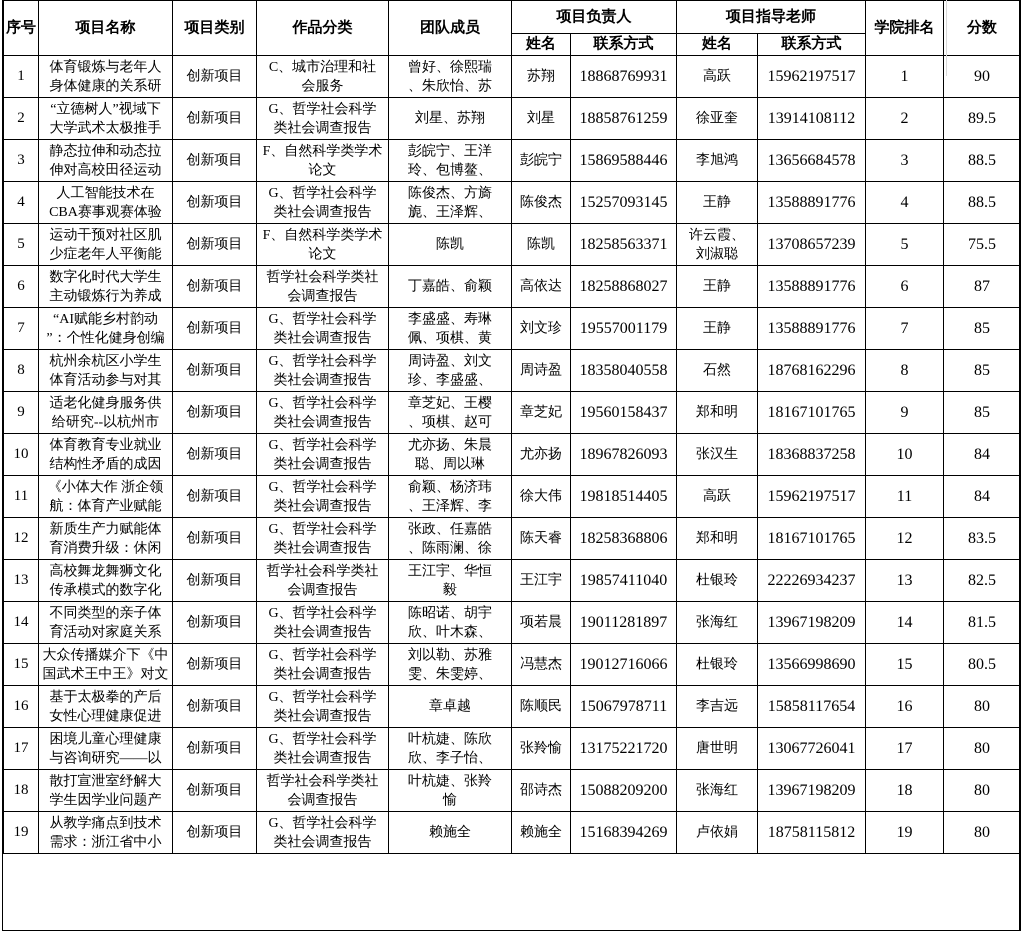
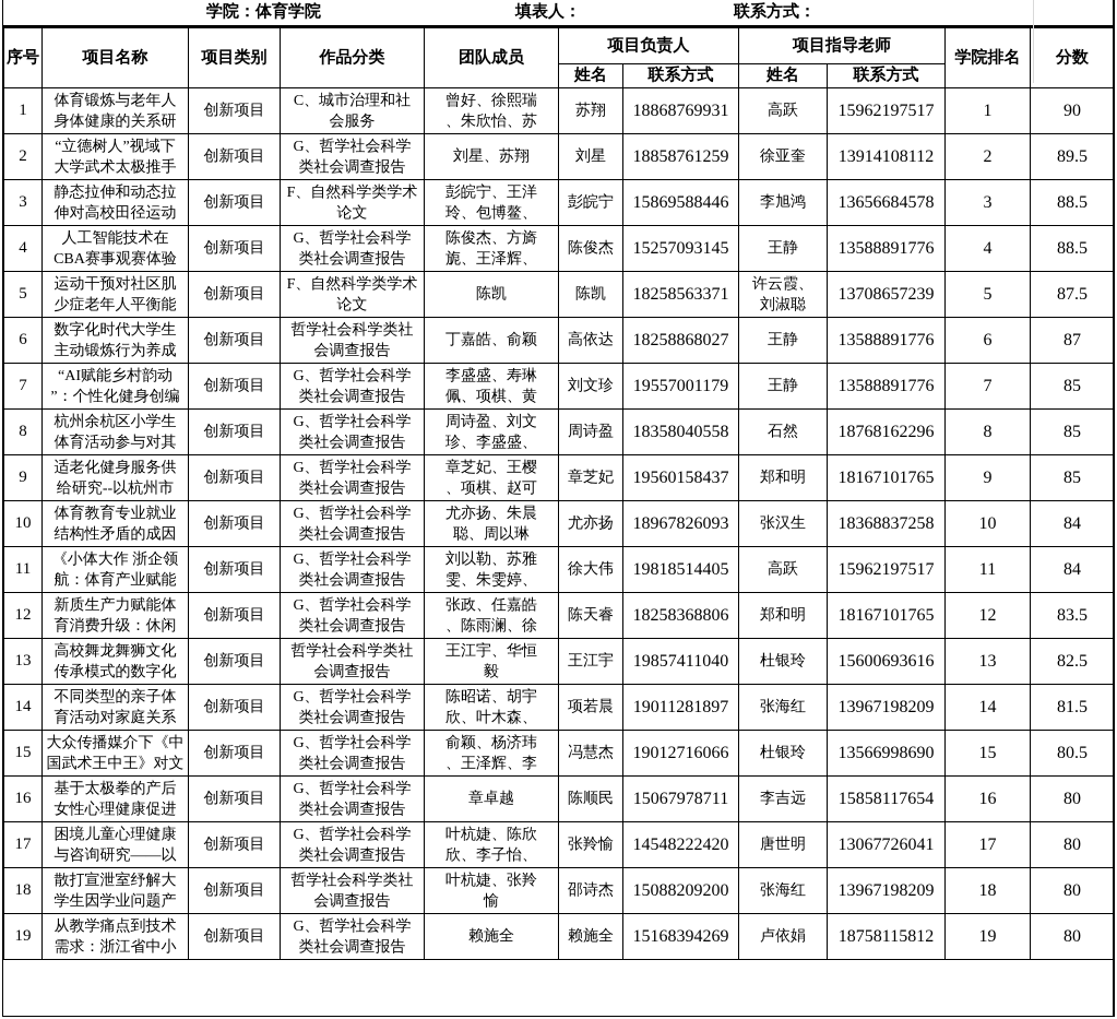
+ 学院：体育学院
+ 填表人：
+ 联系方式：
  序号	项目名称	项目类别	作品分类	团队成员	项目负责人	项目指导老师	学院排名	分数
  姓名	联系方式	姓名	联系方式
  1	体育锻炼与老年人 身体健康的关系研	创新项目	C、城市治理和社 会服务	曾好、徐熙瑞 、朱欣怡、苏	苏翔	18868769931	高跃	15962197517	1	90
  2	“立德树人”视域下 大学武术太极推手	创新项目	G、哲学社会科学 类社会调查报告	刘星、苏翔	刘星	18858761259	徐亚奎	13914108112	2	89.5
  3	静态拉伸和动态拉 伸对高校田径运动	创新项目	F、自然科学类学术 论文	彭皖宁、王洋 玲、包博鳌、	彭皖宁	15869588446	李旭鸿	13656684578	3	88.5
  4	人工智能技术在 CBA赛事观赛体验	创新项目	G、哲学社会科学 类社会调查报告	陈俊杰、方旖 旎、王泽辉、	陈俊杰	15257093145	王静	13588891776	4	88.5
- 5	运动干预对社区肌 少症老年人平衡能	创新项目	F、自然科学类学术 论文	陈凯	陈凯	18258563371	许云霞、 刘淑聪	13708657239	5	75.5
+ 5	运动干预对社区肌 少症老年人平衡能	创新项目	F、自然科学类学术 论文	陈凯	陈凯	18258563371	许云霞、 刘淑聪	13708657239	5	87.5
  6	数字化时代大学生 主动锻炼行为养成	创新项目	哲学社会科学类社 会调查报告	丁嘉皓、俞颖	高依达	18258868027	王静	13588891776	6	87
  7	“AI赋能乡村韵动 ”：个性化健身创编	创新项目	G、哲学社会科学 类社会调查报告	李盛盛、寿琳 佩、项棋、黄	刘文珍	19557001179	王静	13588891776	7	85
  8	杭州余杭区小学生 体育活动参与对其	创新项目	G、哲学社会科学 类社会调查报告	周诗盈、刘文 珍、李盛盛、	周诗盈	18358040558	石然	18768162296	8	85
  9	适老化健身服务供 给研究--以杭州市	创新项目	G、哲学社会科学 类社会调查报告	章芝妃、王樱 、项棋、赵可	章芝妃	19560158437	郑和明	18167101765	9	85
  10	体育教育专业就业 结构性矛盾的成因	创新项目	G、哲学社会科学 类社会调查报告	尤亦扬、朱晨 聪、周以琳	尤亦扬	18967826093	张汉生	18368837258	10	84
- 11	《小体大作 浙企领 航：体育产业赋能	创新项目	G、哲学社会科学 类社会调查报告	俞颖、杨济玮 、王泽辉、李	徐大伟	19818514405	高跃	15962197517	11	84
+ 11	《小体大作 浙企领 航：体育产业赋能	创新项目	G、哲学社会科学 类社会调查报告	刘以勒、苏雅 雯、朱雯婷、	徐大伟	19818514405	高跃	15962197517	11	84
  12	新质生产力赋能体 育消费升级：休闲	创新项目	G、哲学社会科学 类社会调查报告	张政、任嘉皓 、陈雨澜、徐	陈天睿	18258368806	郑和明	18167101765	12	83.5
- 13	高校舞龙舞狮文化 传承模式的数字化	创新项目	哲学社会科学类社 会调查报告	王江宇、华恒 毅	王江宇	19857411040	杜银玲	22226934237	13	82.5
+ 13	高校舞龙舞狮文化 传承模式的数字化	创新项目	哲学社会科学类社 会调查报告	王江宇、华恒 毅	王江宇	19857411040	杜银玲	15600693616	13	82.5
  14	不同类型的亲子体 育活动对家庭关系	创新项目	G、哲学社会科学 类社会调查报告	陈昭诺、胡宇 欣、叶木森、	项若晨	19011281897	张海红	13967198209	14	81.5
- 15	大众传播媒介下《中 国武术王中王》对文	创新项目	G、哲学社会科学 类社会调查报告	刘以勒、苏雅 雯、朱雯婷、	冯慧杰	19012716066	杜银玲	13566998690	15	80.5
+ 15	大众传播媒介下《中 国武术王中王》对文	创新项目	G、哲学社会科学 类社会调查报告	俞颖、杨济玮 、王泽辉、李	冯慧杰	19012716066	杜银玲	13566998690	15	80.5
  16	基于太极拳的产后 女性心理健康促进	创新项目	G、哲学社会科学 类社会调查报告	章卓越	陈顺民	15067978711	李吉远	15858117654	16	80
- 17	困境儿童心理健康 与咨询研究——以	创新项目	G、哲学社会科学 类社会调查报告	叶杭婕、陈欣 欣、李子怡、	张羚愉	13175221720	唐世明	13067726041	17	80
+ 17	困境儿童心理健康 与咨询研究——以	创新项目	G、哲学社会科学 类社会调查报告	叶杭婕、陈欣 欣、李子怡、	张羚愉	14548222420	唐世明	13067726041	17	80
  18	散打宣泄室纾解大 学生因学业问题产	创新项目	哲学社会科学类社 会调查报告	叶杭婕、张羚 愉	邵诗杰	15088209200	张海红	13967198209	18	80
  19	从教学痛点到技术 需求：浙江省中小	创新项目	G、哲学社会科学 类社会调查报告	赖施全	赖施全	15168394269	卢依娟	18758115812	19	80
